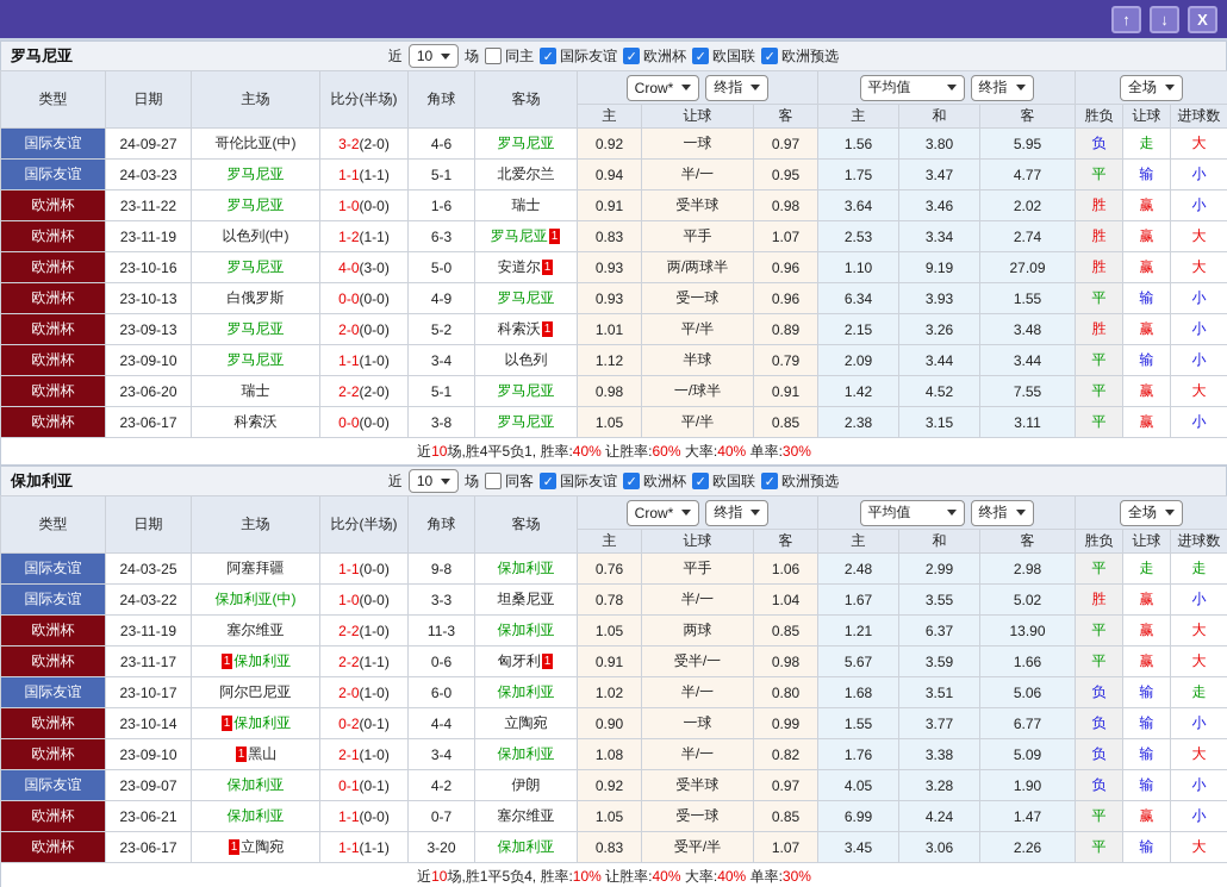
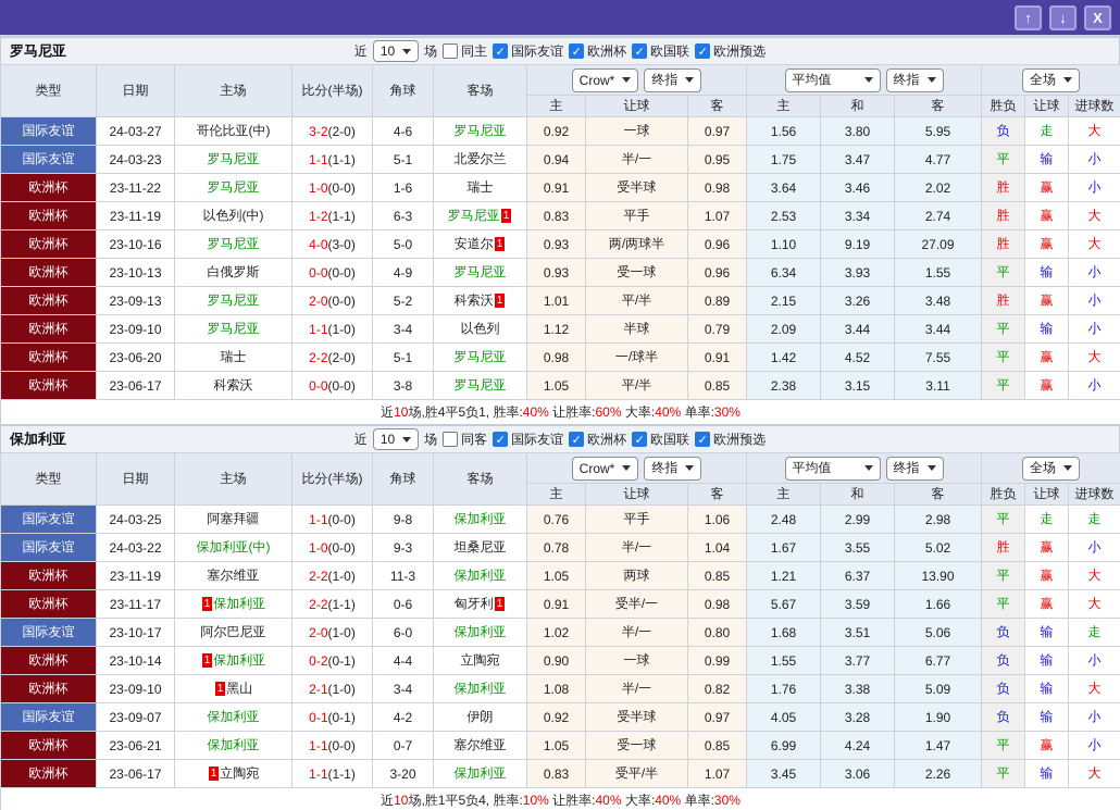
  ↑
  ↓
  X
  罗马尼亚
  近
  10
  场
  同主
  ✓
  国际友谊
  ✓
  欧洲杯
  ✓
  欧国联
  ✓
  欧洲预选
  类型	日期	主场	比分(半场)	角球	客场	Crow* 终指	平均值 终指	全场
  主	让球	客	主	和	客	胜负	让球	进球数
- 国际友谊	24-09-27	哥伦比亚(中)	3-2(2-0)	4-6	罗马尼亚	0.92	一球	0.97	1.56	3.80	5.95	负	走	大
+ 国际友谊	24-03-27	哥伦比亚(中)	3-2(2-0)	4-6	罗马尼亚	0.92	一球	0.97	1.56	3.80	5.95	负	走	大
  国际友谊	24-03-23	罗马尼亚	1-1(1-1)	5-1	北爱尔兰	0.94	半/一	0.95	1.75	3.47	4.77	平	输	小
  欧洲杯	23-11-22	罗马尼亚	1-0(0-0)	1-6	瑞士	0.91	受半球	0.98	3.64	3.46	2.02	胜	赢	小
  欧洲杯	23-11-19	以色列(中)	1-2(1-1)	6-3	罗马尼亚 1	0.83	平手	1.07	2.53	3.34	2.74	胜	赢	大
  欧洲杯	23-10-16	罗马尼亚	4-0(3-0)	5-0	安道尔 1	0.93	两/两球半	0.96	1.10	9.19	27.09	胜	赢	大
  欧洲杯	23-10-13	白俄罗斯	0-0(0-0)	4-9	罗马尼亚	0.93	受一球	0.96	6.34	3.93	1.55	平	输	小
  欧洲杯	23-09-13	罗马尼亚	2-0(0-0)	5-2	科索沃 1	1.01	平/半	0.89	2.15	3.26	3.48	胜	赢	小
  欧洲杯	23-09-10	罗马尼亚	1-1(1-0)	3-4	以色列	1.12	半球	0.79	2.09	3.44	3.44	平	输	小
  欧洲杯	23-06-20	瑞士	2-2(2-0)	5-1	罗马尼亚	0.98	一/球半	0.91	1.42	4.52	7.55	平	赢	大
  欧洲杯	23-06-17	科索沃	0-0(0-0)	3-8	罗马尼亚	1.05	平/半	0.85	2.38	3.15	3.11	平	赢	小
  近10场,胜4平5负1, 胜率:40% 让胜率:60% 大率:40% 单率:30%
  保加利亚
  近
  10
  场
  同客
  ✓
  国际友谊
  ✓
  欧洲杯
  ✓
  欧国联
  ✓
  欧洲预选
  类型	日期	主场	比分(半场)	角球	客场	Crow* 终指	平均值 终指	全场
  主	让球	客	主	和	客	胜负	让球	进球数
  国际友谊	24-03-25	阿塞拜疆	1-1(0-0)	9-8	保加利亚	0.76	平手	1.06	2.48	2.99	2.98	平	走	走
- 国际友谊	24-03-22	保加利亚(中)	1-0(0-0)	3-3	坦桑尼亚	0.78	半/一	1.04	1.67	3.55	5.02	胜	赢	小
+ 国际友谊	24-03-22	保加利亚(中)	1-0(0-0)	9-3	坦桑尼亚	0.78	半/一	1.04	1.67	3.55	5.02	胜	赢	小
  欧洲杯	23-11-19	塞尔维亚	2-2(1-0)	11-3	保加利亚	1.05	两球	0.85	1.21	6.37	13.90	平	赢	大
  欧洲杯	23-11-17	1 保加利亚	2-2(1-1)	0-6	匈牙利 1	0.91	受半/一	0.98	5.67	3.59	1.66	平	赢	大
  国际友谊	23-10-17	阿尔巴尼亚	2-0(1-0)	6-0	保加利亚	1.02	半/一	0.80	1.68	3.51	5.06	负	输	走
  欧洲杯	23-10-14	1 保加利亚	0-2(0-1)	4-4	立陶宛	0.90	一球	0.99	1.55	3.77	6.77	负	输	小
  欧洲杯	23-09-10	1 黑山	2-1(1-0)	3-4	保加利亚	1.08	半/一	0.82	1.76	3.38	5.09	负	输	大
  国际友谊	23-09-07	保加利亚	0-1(0-1)	4-2	伊朗	0.92	受半球	0.97	4.05	3.28	1.90	负	输	小
  欧洲杯	23-06-21	保加利亚	1-1(0-0)	0-7	塞尔维亚	1.05	受一球	0.85	6.99	4.24	1.47	平	赢	小
  欧洲杯	23-06-17	1 立陶宛	1-1(1-1)	3-20	保加利亚	0.83	受平/半	1.07	3.45	3.06	2.26	平	输	大
  近10场,胜1平5负4, 胜率:10% 让胜率:40% 大率:40% 单率:30%
